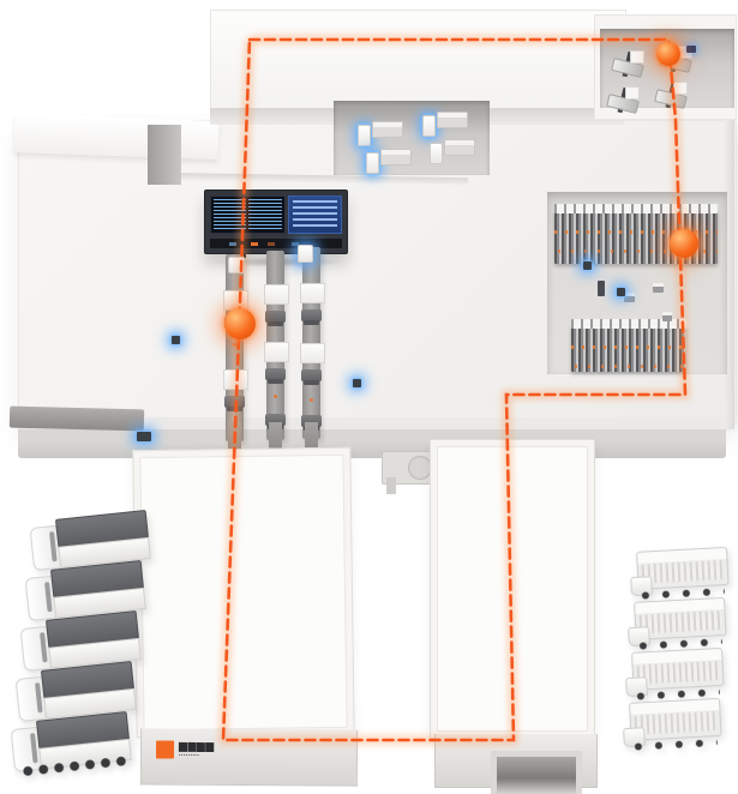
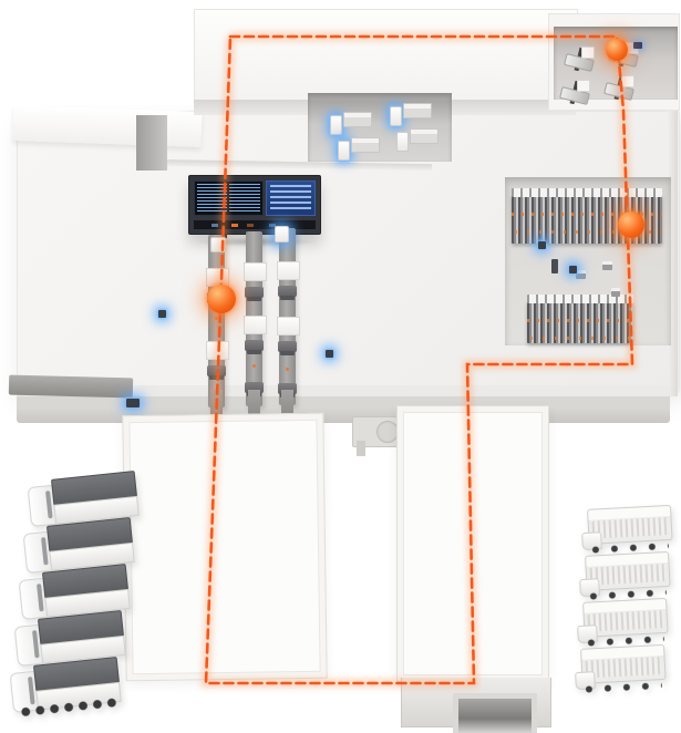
- ▆▆▆▆
